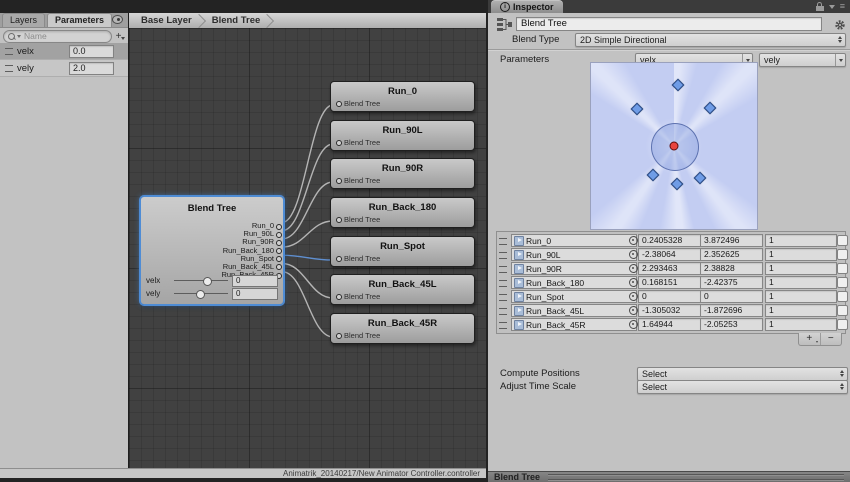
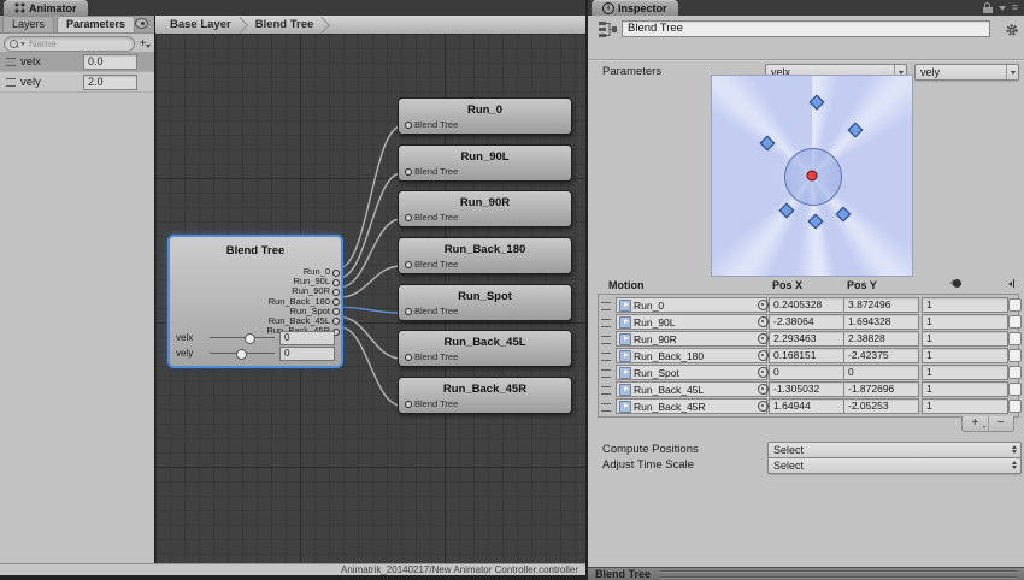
+ Animator
  Layers
  Parameters
  Name
  +
  velx
  0.0
  vely
  2.0
  Base Layer
  Blend Tree
  Blend Tree
  Run_0
  Run_90L
  Run_90R
  Run_Back_180
  Run_Spot
  Run_Back_45L
  velx
  0
  vely
  0
  Run_0
  Blend Tree
  Run_90L
  Blend Tree
  Run_90R
  Blend Tree
  Run_Back_180
  Blend Tree
  Run_Spot
  Blend Tree
  Run_Back_45L
  Blend Tree
  Run_Back_45R
  Blend Tree
  Animatrik_20140217/New Animator Controller.controller
  Inspector
  ≡
  Blend Tree
- Blend Type
- 2D Simple Directional
  Parameters
  velx
  vely
+ Motion
+ Pos X
+ Pos Y
  Run_0
  0.2405328
  3.872496
  1
  Run_90L
  -2.38064
- 2.352625
+ 1.694328
  1
  Run_90R
  2.293463
  2.38828
  1
  Run_Back_180
  0.168151
  -2.42375
  1
  Run_Spot
  0
  0
  1
  Run_Back_45L
  -1.305032
  -1.872696
  1
  Run_Back_45R
  1.64944
  -2.05253
  1
  +
  −
  Compute Positions
  Select
  Adjust Time Scale
  Select
  Blend Tree
